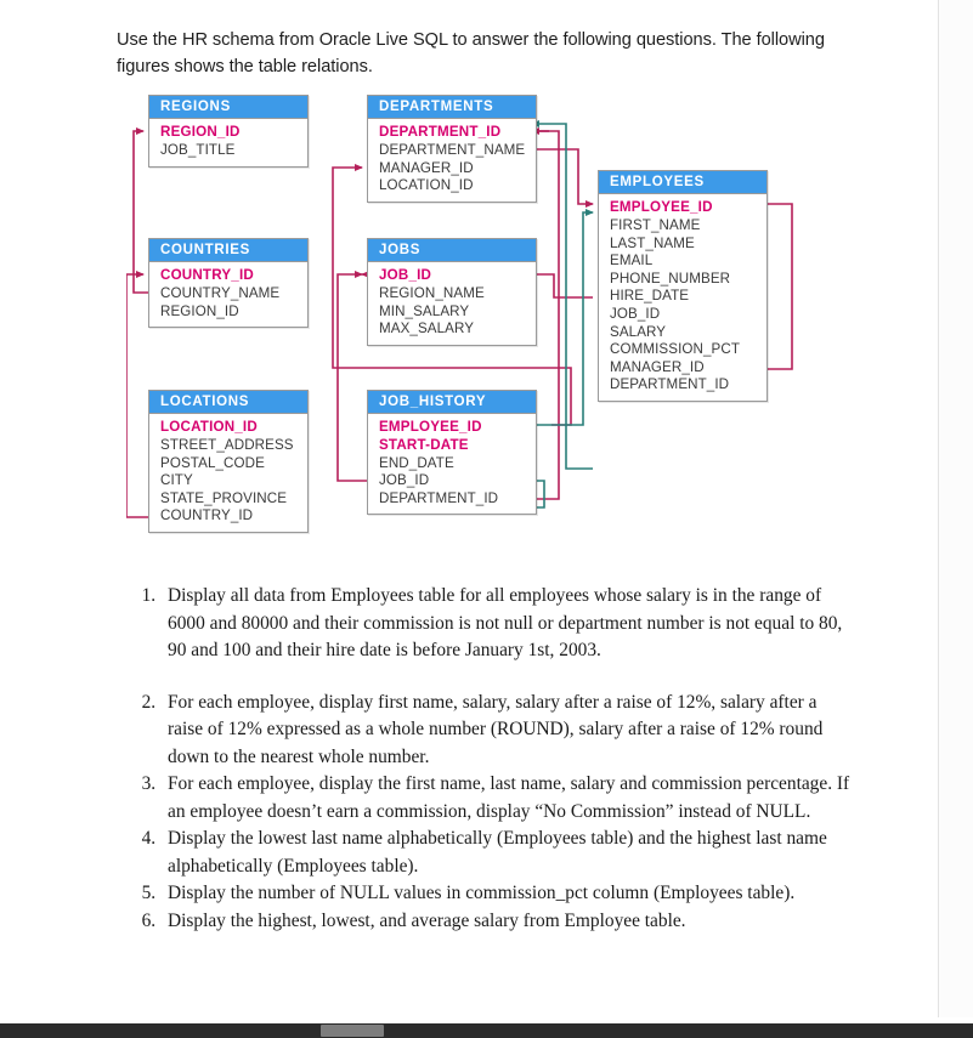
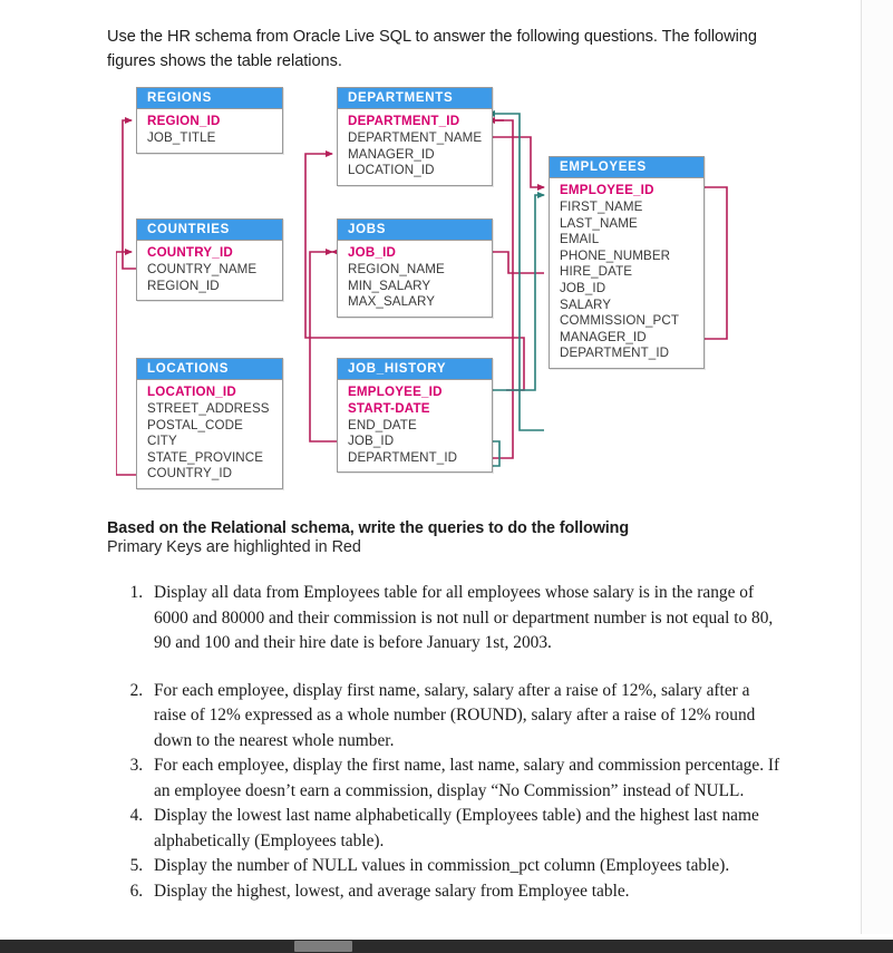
  Use the HR schema from Oracle Live SQL to answer the following questions. The following figures shows the table relations.
  REGIONS
  REGION_ID
  JOB_TITLE
  COUNTRIES
  COUNTRY_ID
  COUNTRY_NAME
  REGION_ID
  LOCATIONS
  LOCATION_ID
  STREET_ADDRESS
  POSTAL_CODE
  CITY
  STATE_PROVINCE
  COUNTRY_ID
  DEPARTMENTS
  DEPARTMENT_ID
  DEPARTMENT_NAME
  MANAGER_ID
  LOCATION_ID
  JOBS
  JOB_ID
  REGION_NAME
  MIN_SALARY
  MAX_SALARY
  JOB_HISTORY
  EMPLOYEE_ID
  START-DATE
  END_DATE
  JOB_ID
  DEPARTMENT_ID
  EMPLOYEES
  EMPLOYEE_ID
  FIRST_NAME
  LAST_NAME
  EMAIL
  PHONE_NUMBER
  HIRE_DATE
  JOB_ID
  SALARY
  COMMISSION_PCT
  MANAGER_ID
  DEPARTMENT_ID
+ Based on the Relational schema, write the queries to do the following
+ Primary Keys are highlighted in Red
  Display all data from Employees table for all employees whose salary is in the range of 6000 and 80000 and their commission is not null or department number is not equal to 80, 90 and 100 and their hire date is before January 1st, 2003.
  For each employee, display first name, salary, salary after a raise of 12%, salary after a raise of 12% expressed as a whole number (ROUND), salary after a raise of 12% round down to the nearest whole number.
  For each employee, display the first name, last name, salary and commission percentage. If an employee doesn’t earn a commission, display “No Commission” instead of NULL.
  Display the lowest last name alphabetically (Employees table) and the highest last name alphabetically (Employees table).
  Display the number of NULL values in commission_pct column (Employees table).
  Display the highest, lowest, and average salary from Employee table.
